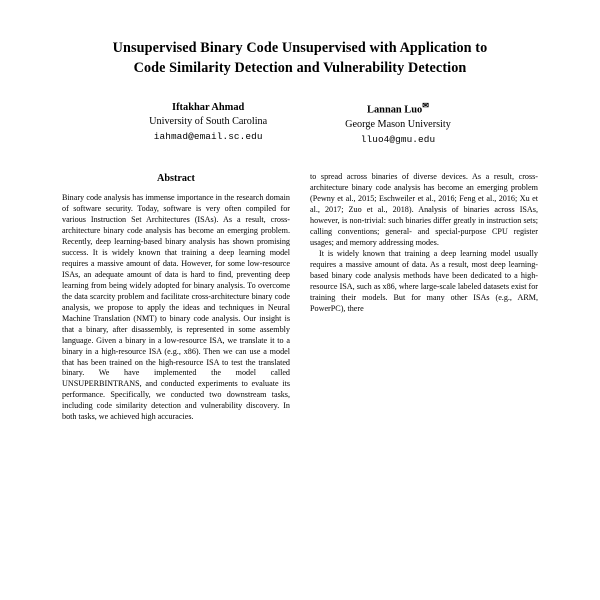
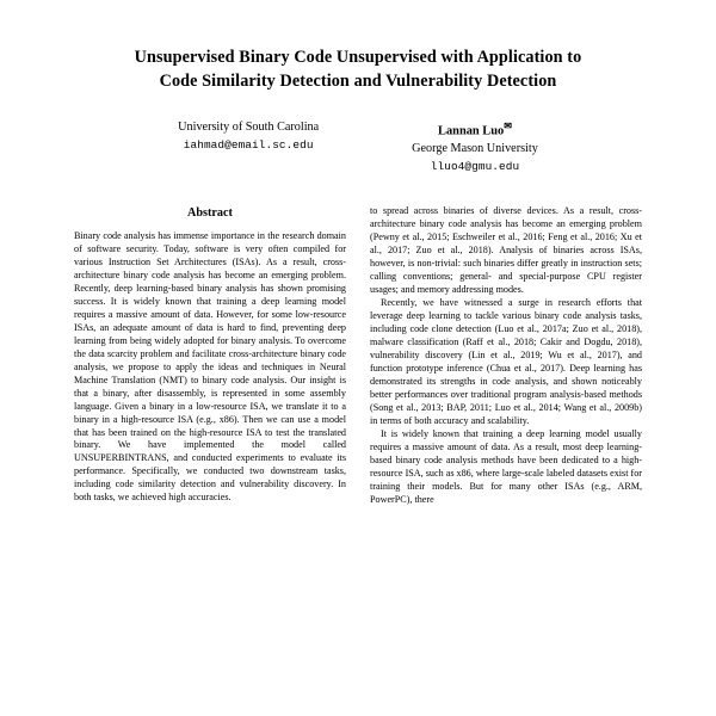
  Unsupervised Binary Code Unsupervised with Application to
  Code Similarity Detection and Vulnerability Detection
- Iftakhar Ahmad
  University of South Carolina
  iahmad@email.sc.edu
  Lannan Luo✉
  George Mason University
  lluo4@gmu.edu
  Abstract
  Binary code analysis has immense importance in the research domain of software security. Today, software is very often compiled for various Instruction Set Architectures (ISAs). As a result, cross-architecture binary code analysis has become an emerging problem. Recently, deep learning-based binary analysis has shown promising success. It is widely known that training a deep learning model requires a massive amount of data. However, for some low-resource ISAs, an adequate amount of data is hard to find, preventing deep learning from being widely adopted for binary analysis. To overcome the data scarcity problem and facilitate cross-architecture binary code analysis, we propose to apply the ideas and techniques in Neural Machine Translation (NMT) to binary code analysis. Our insight is that a binary, after disassembly, is represented in some assembly language. Given a binary in a low-resource ISA, we translate it to a binary in a high-resource ISA (e.g., x86). Then we can use a model that has been trained on the high-resource ISA to test the translated binary. We have implemented the model called UNSUPERBINTRANS, and conducted experiments to evaluate its performance. Specifically, we conducted two downstream tasks, including code similarity detection and vulnerability discovery. In both tasks, we achieved high accuracies.
  to spread across binaries of diverse devices. As a result, cross-architecture binary code analysis has become an emerging problem (Pewny et al., 2015; Eschweiler et al., 2016; Feng et al., 2016; Xu et al., 2017; Zuo et al., 2018). Analysis of binaries across ISAs, however, is non-trivial: such binaries differ greatly in instruction sets; calling conventions; general- and special-purpose CPU register usages; and memory addressing modes.
+ Recently, we have witnessed a surge in research efforts that leverage deep learning to tackle various binary code analysis tasks, including code clone detection (Luo et al., 2017a; Zuo et al., 2018), malware classification (Raff et al., 2018; Cakir and Dogdu, 2018), vulnerability discovery (Lin et al., 2019; Wu et al., 2017), and function prototype inference (Chua et al., 2017). Deep learning has demonstrated its strengths in code analysis, and shown noticeably better performances over traditional program analysis-based methods (Song et al., 2013; BAP, 2011; Luo et al., 2014; Wang et al., 2009b) in terms of both accuracy and scalability.
  It is widely known that training a deep learning model usually requires a massive amount of data. As a result, most deep learning-based binary code analysis methods have been dedicated to a high-resource ISA, such as x86, where large-scale labeled datasets exist for training their models. But for many other ISAs (e.g., ARM, PowerPC), there
